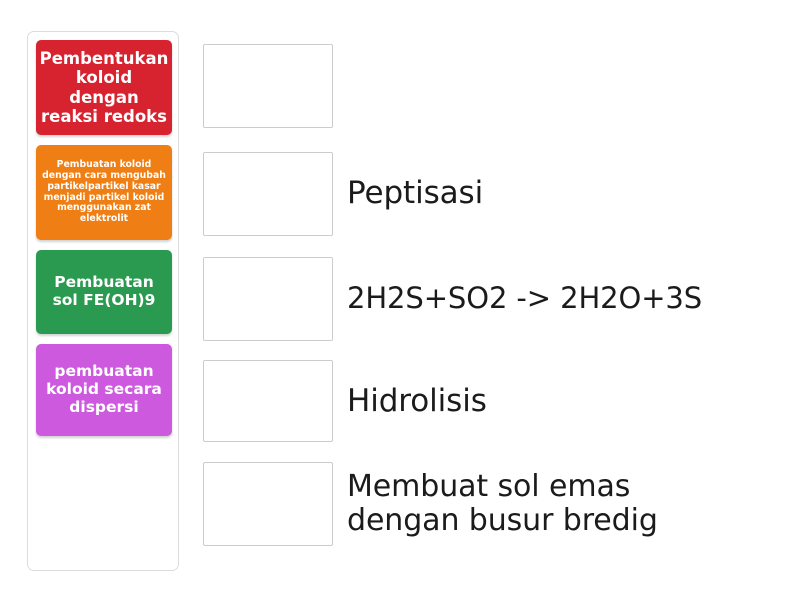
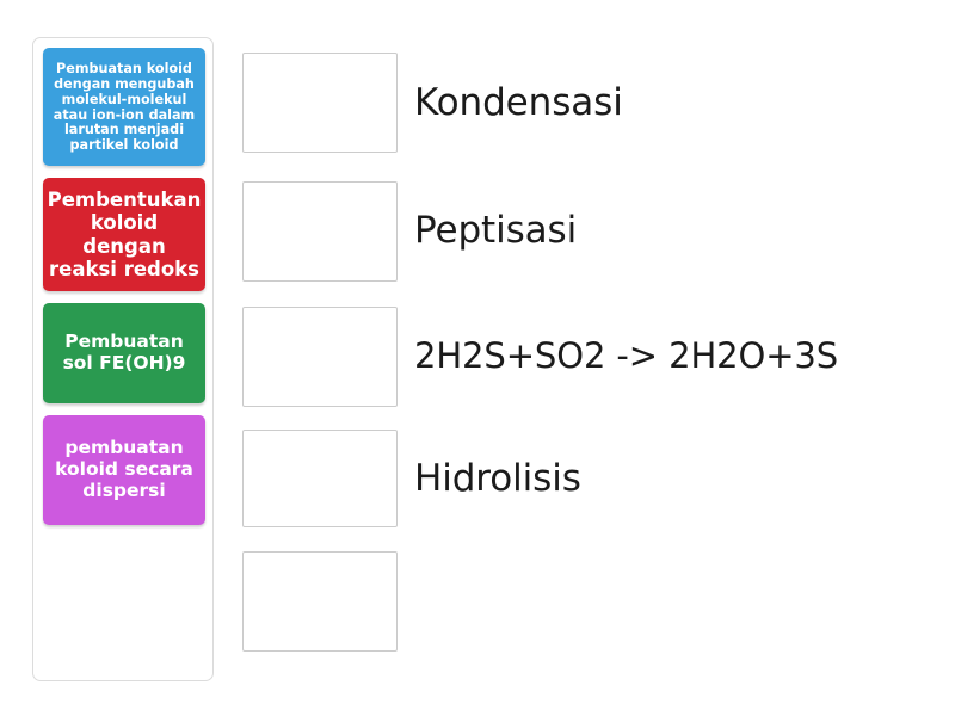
+ Pembuatan koloid dengan mengubah molekul-molekul atau ion-ion dalam larutan menjadi partikel koloid
  Pembentukan koloid dengan reaksi redoks
- Pembuatan koloid dengan cara mengubah partikelpartikel kasar menjadi partikel koloid menggunakan zat elektrolit
  Pembuatan sol FE(OH)9
  pembuatan koloid secara dispersi
+ Kondensasi
  Peptisasi
  2H2S+SO2 -> 2H2O+3S
  Hidrolisis
- Membuat sol emas
- dengan busur bredig
